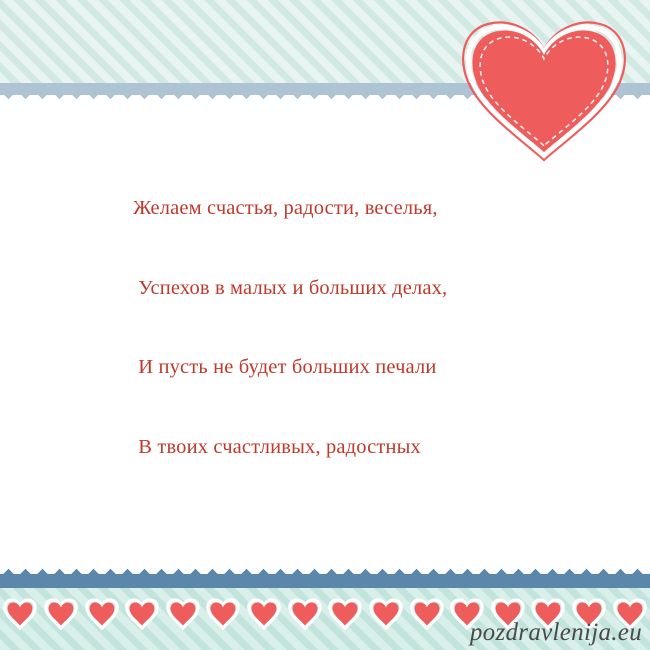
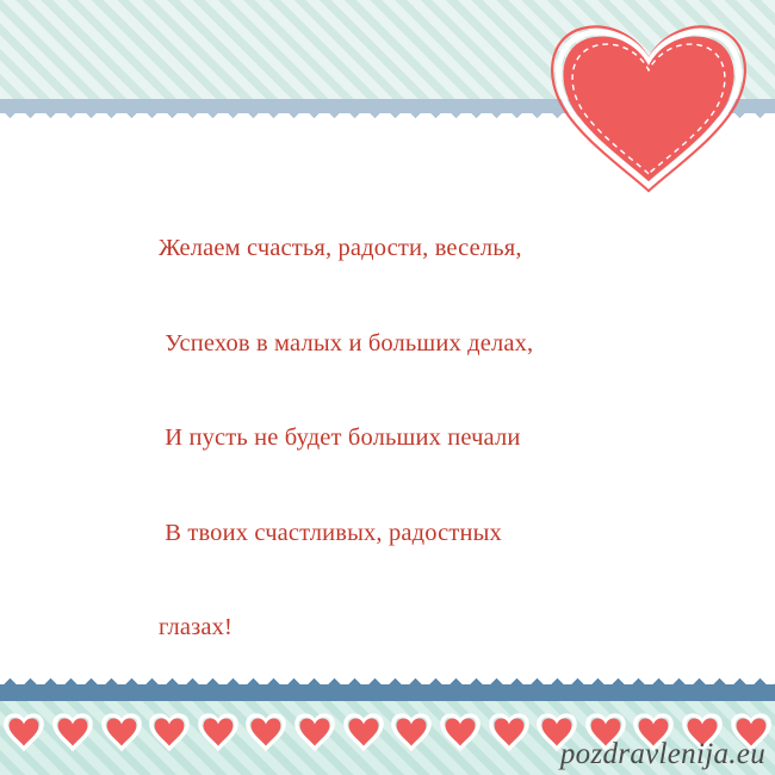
  Желаем счастья, радости, веселья,
  Успехов в малых и больших делах,
  И пусть не будет больших печали
  В твоих счастливых, радостных
+ глазах!
  pozdravlenija.eu
